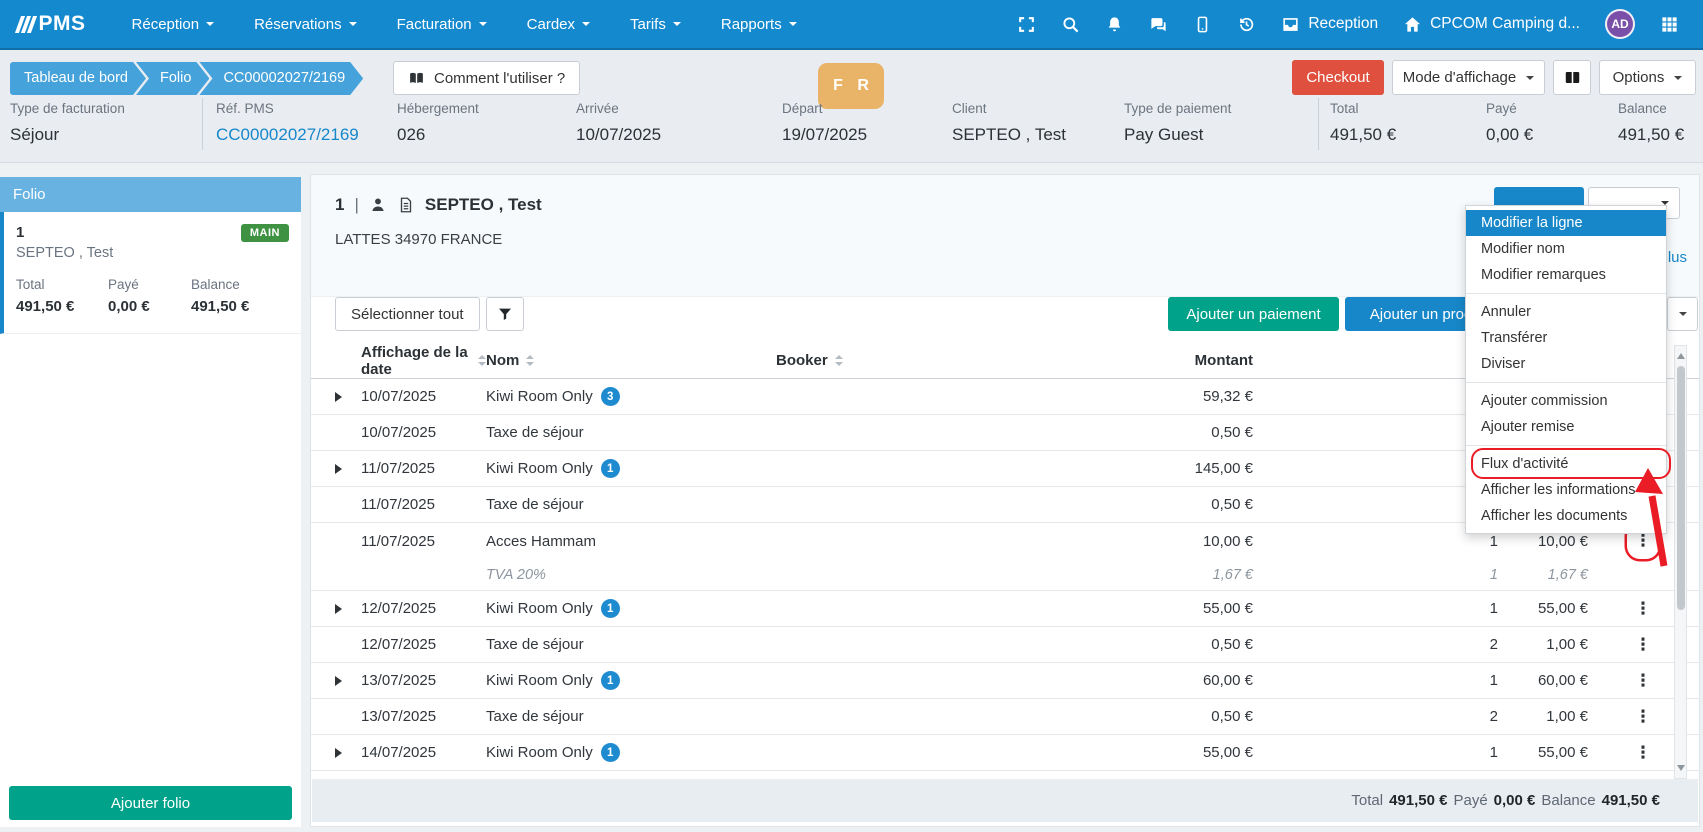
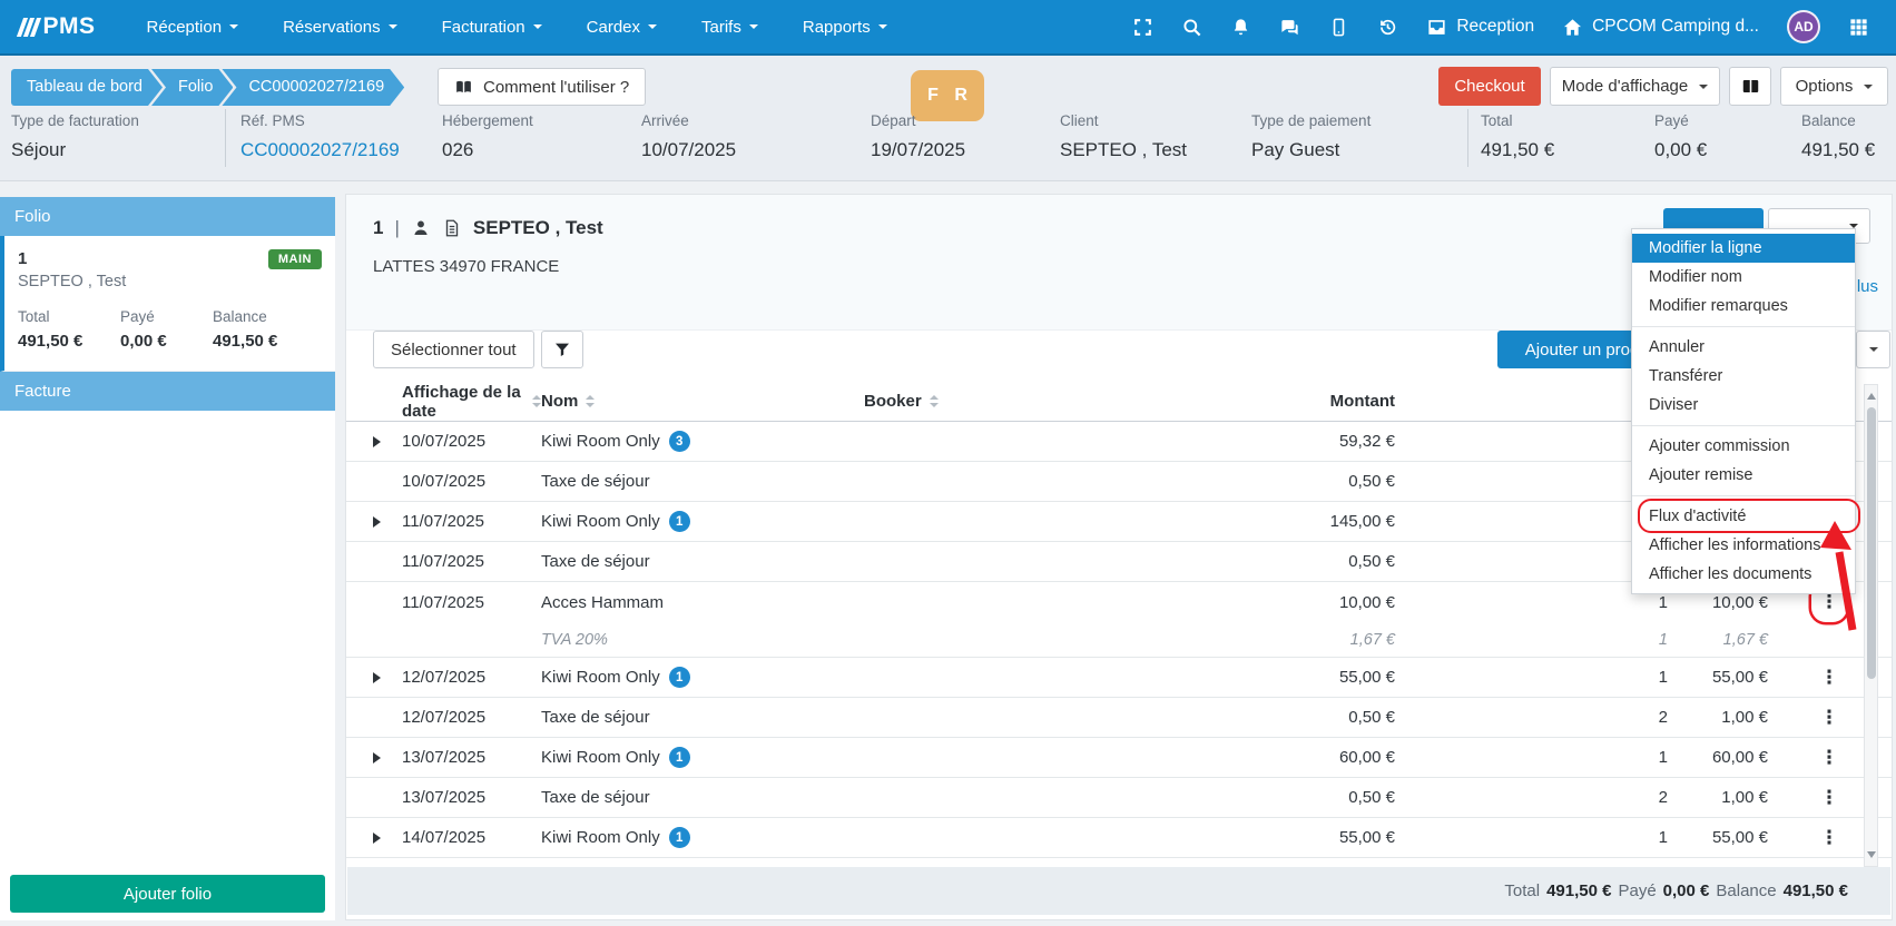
  PMS
  Réception
  Réservations
  Facturation
  Cardex
  Tarifs
  Rapports
  Reception
  CPCOM Camping d...
  AD
  Tableau de bord
  Folio
  CC00002027/2169
  Comment l'utiliser ?
  F R
  Checkout
  Mode d'affichage
  Options
  Type de facturation
  Séjour
  Réf. PMS
  CC00002027/2169
  Hébergement
  026
  Arrivée
  10/07/2025
  Départ
  19/07/2025
  Client
  SEPTEO , Test
  Type de paiement
  Pay Guest
  Total
  491,50 €
  Payé
  0,00 €
  Balance
  491,50 €
  Folio
  1
  MAIN
  SEPTEO , Test
  Total
  491,50 €
  Payé
  0,00 €
  Balance
  491,50 €
+ Facture
  Ajouter folio
  1
  |
  SEPTEO , Test
  LATTES 34970 FRANCE
  lus
  Sélectionner tout
- Ajouter un paiement
  Ajouter un pro
  Affichage de la date
  Nom
  Booker
  Montant
  10/07/2025
  Kiwi Room Only
  3
  59,32 €
  10/07/2025
  Taxe de séjour
  0,50 €
  11/07/2025
  Kiwi Room Only
  1
  145,00 €
  11/07/2025
  Taxe de séjour
  0,50 €
  11/07/2025
  Acces Hammam
  10,00 €
  1
  10,00 €
  ⋮
  TVA 20%
  1,67 €
  1
  1,67 €
  12/07/2025
  Kiwi Room Only
  1
  55,00 €
  1
  55,00 €
  ⋮
  12/07/2025
  Taxe de séjour
  0,50 €
  2
  1,00 €
  ⋮
  13/07/2025
  Kiwi Room Only
  1
  60,00 €
  1
  60,00 €
  ⋮
  13/07/2025
  Taxe de séjour
  0,50 €
  2
  1,00 €
  ⋮
  14/07/2025
  Kiwi Room Only
  1
  55,00 €
  1
  55,00 €
  ⋮
  Total
  491,50 €
  Payé
  0,00 €
  Balance
  491,50 €
  Modifier la ligne
  Modifier nom
  Modifier remarques
  Annuler
  Transférer
  Diviser
  Ajouter commission
  Ajouter remise
  Flux d'activité
  Afficher les informations
  Afficher les documents
